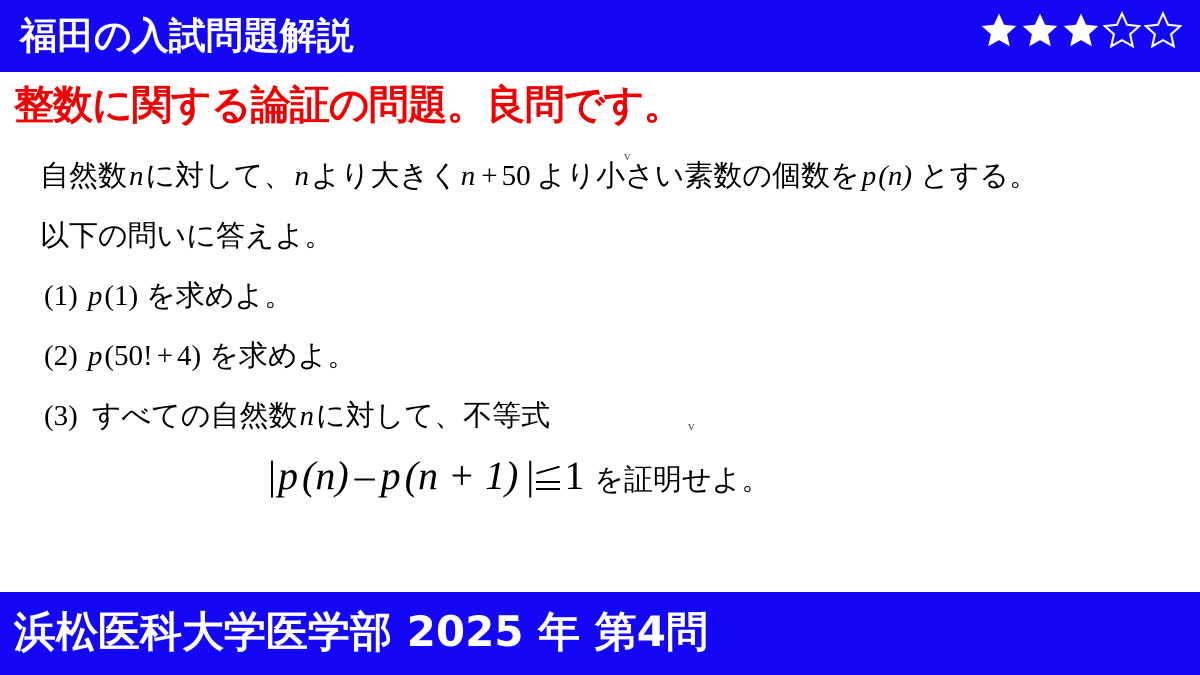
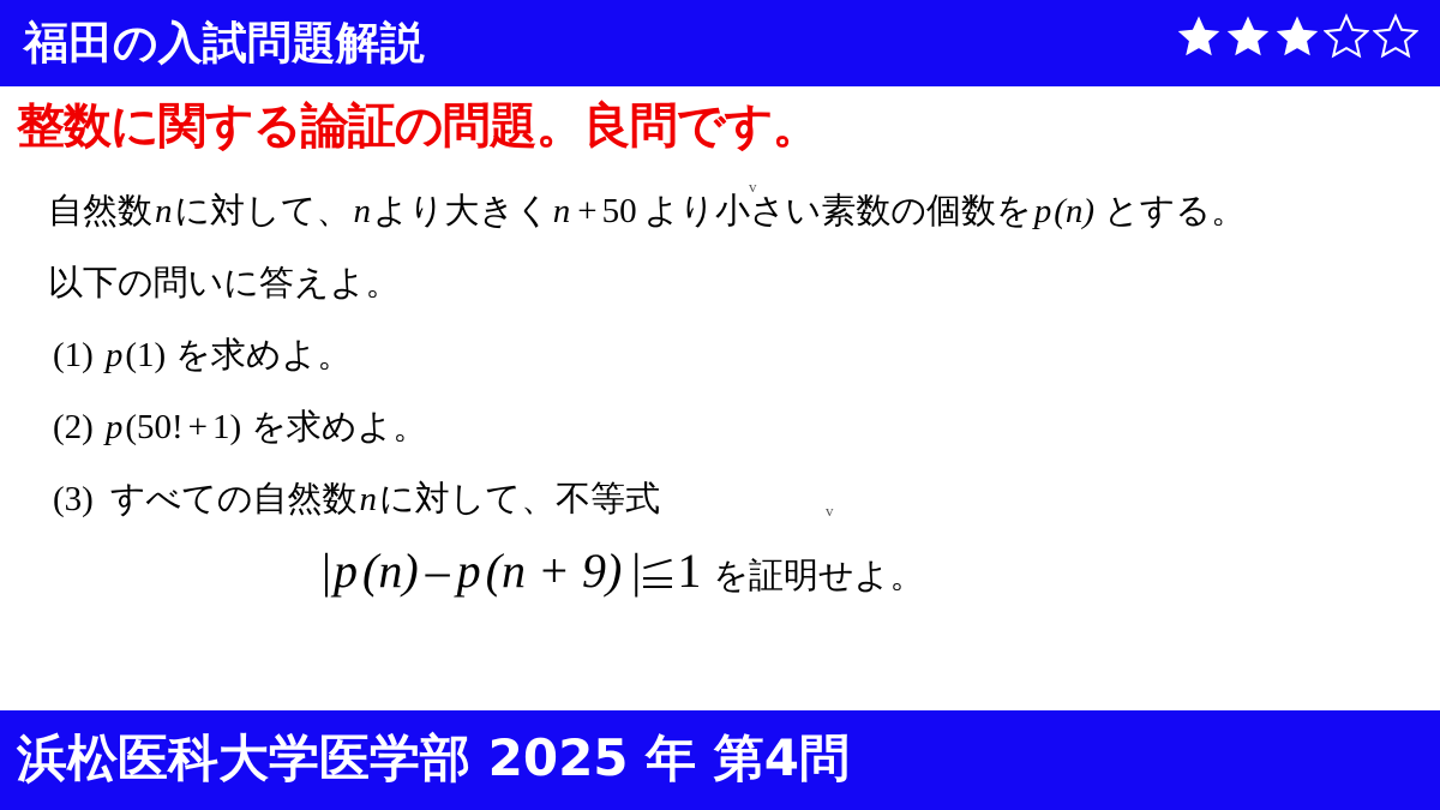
  福田の入試問題解説
  整数に関する論証の問題。良問です。
  自然数nに対して、nより大きくn + 50 より小さい素数の個数をp(n) とする。
  以下の問いに答えよ。
  (1) p(1) を求めよ。
- (2) p(50! + 4) を求めよ。
+ (2) p(50! + 1) を求めよ。
  (3) すべての自然数nに対して、不等式
  v
- |p(n) – p(n + 1) | 1 を証明せよ。
+ |p(n) – p(n + 9) | 1 を証明せよ。
  v
  浜松医科大学医学部 2025 年 第4問
